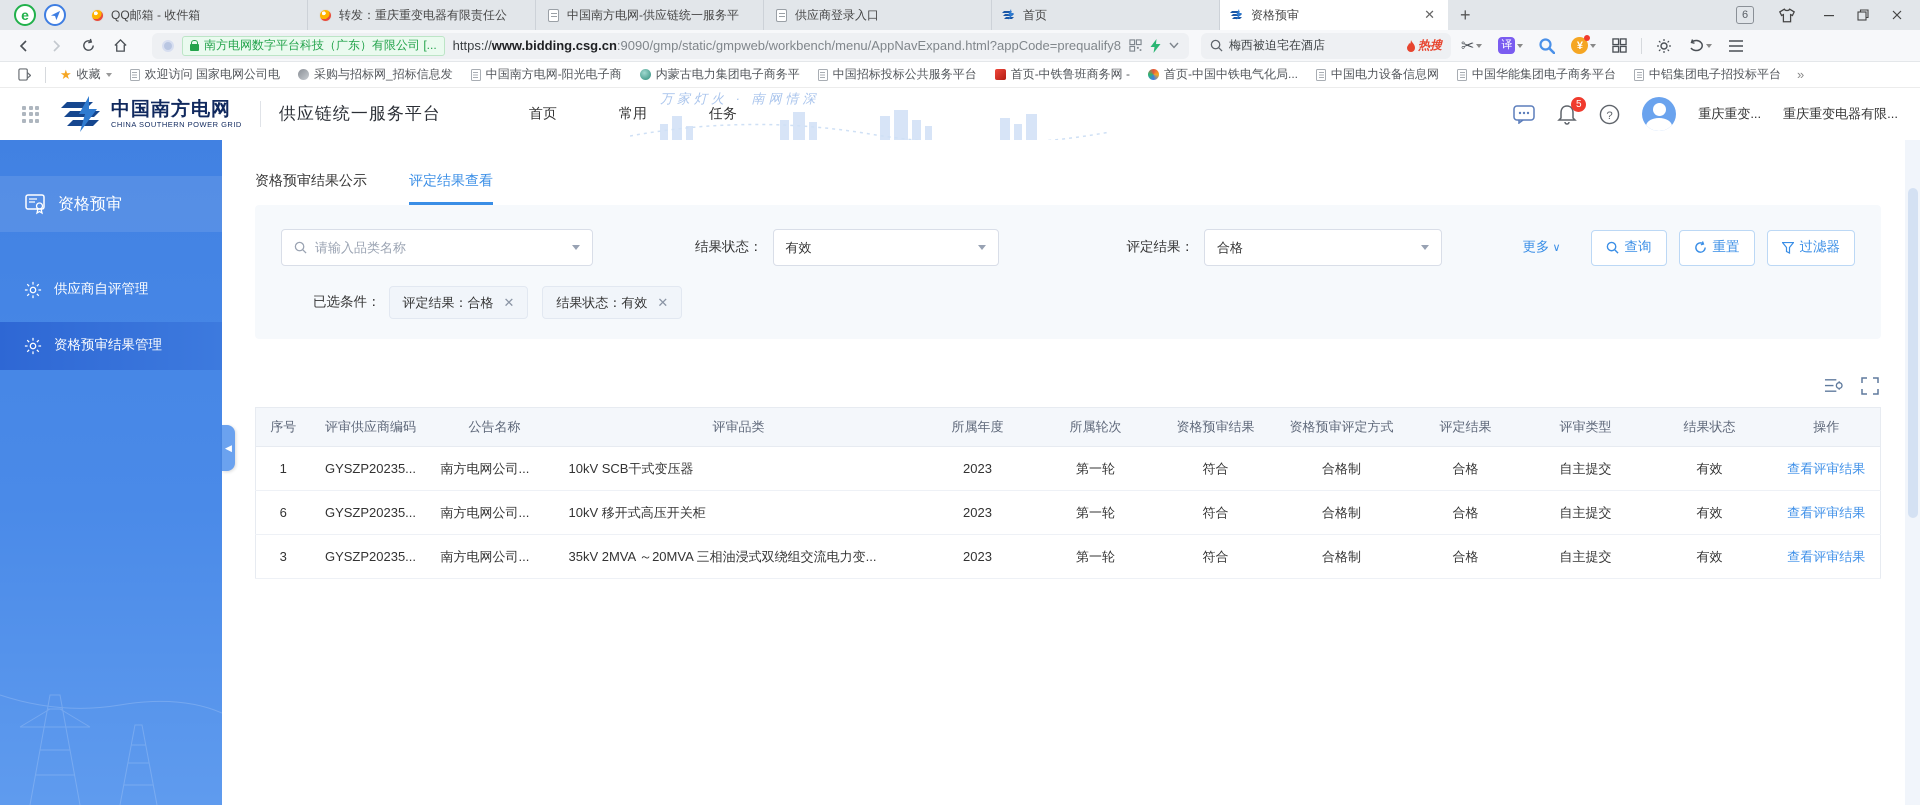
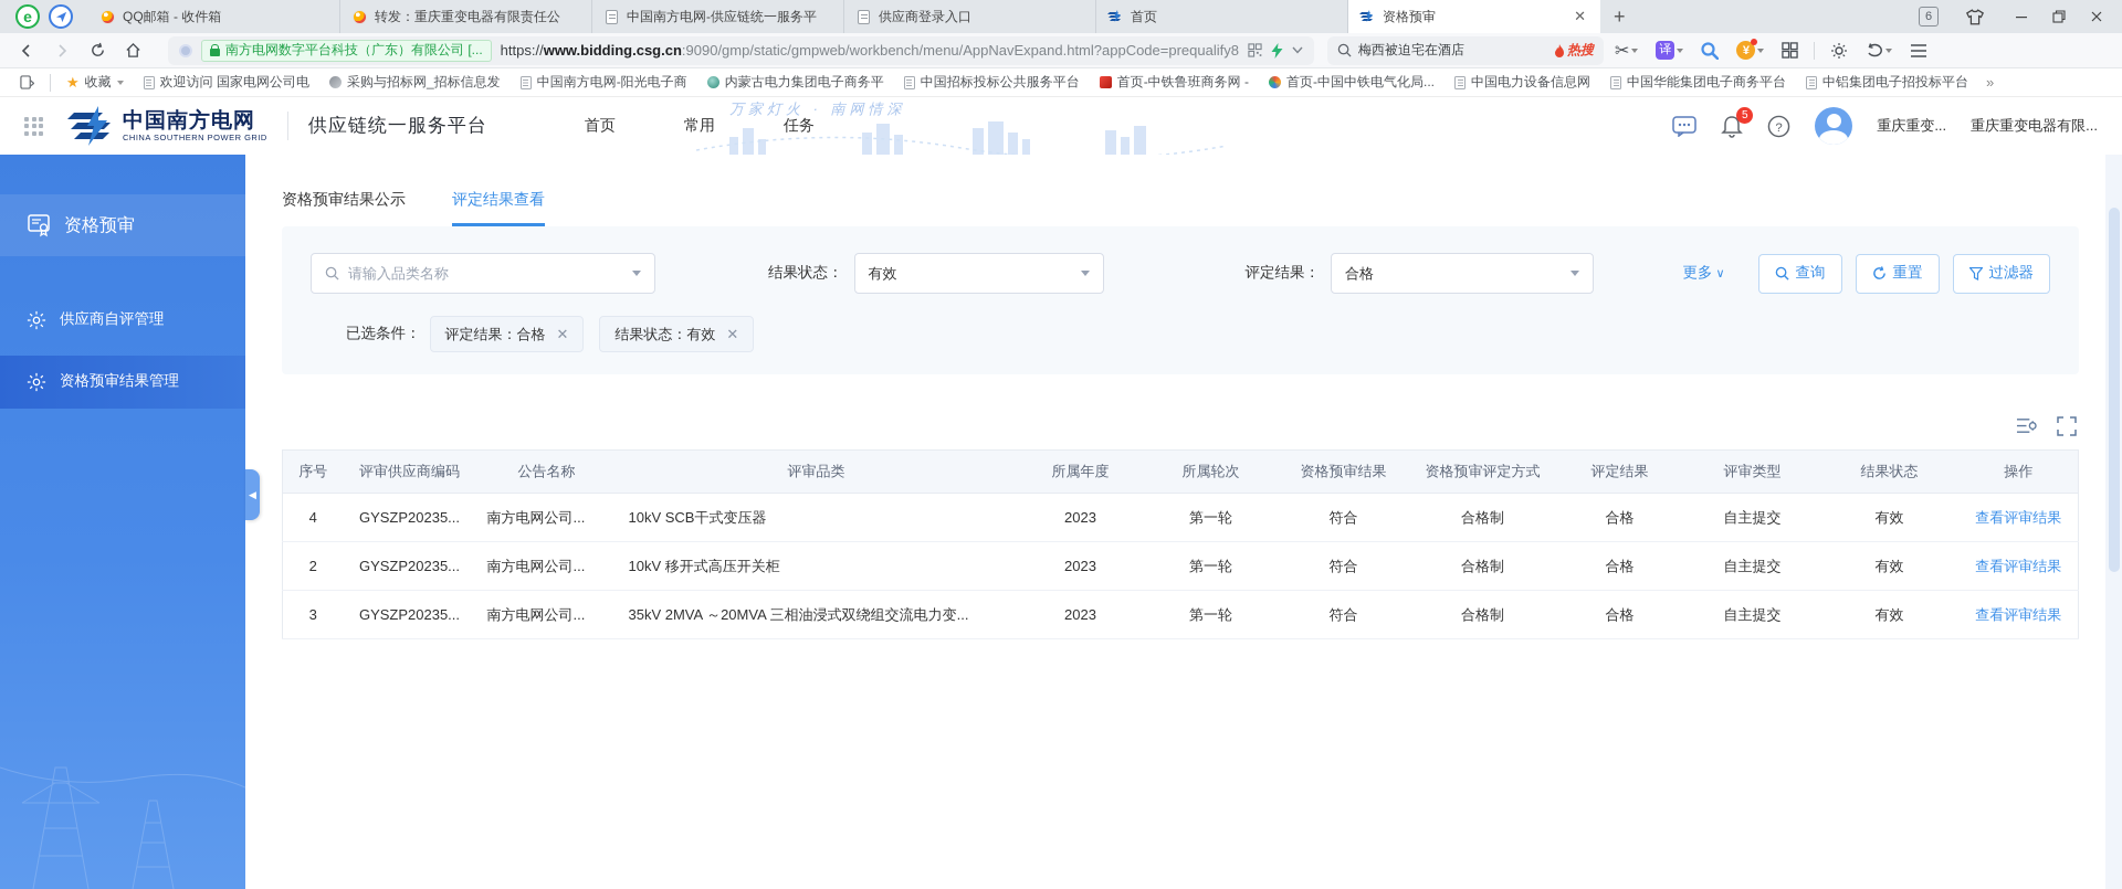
  e
  QQ邮箱 - 收件箱
  转发：重庆重变电器有限责任公
  中国南方电网-供应链统一服务平
  供应商登录入口
  首页
  资格预审
  ✕
  +
  6
  南方电网数字平台科技（广东）有限公司 [...
  https://www.bidding.csg.cn:9090/gmp/static/gmpweb/workbench/menu/AppNavExpand.html?appCode=prequalify8
  梅西被迫宅在酒店
  热搜
  ✂
  译
  ¥
  ★
  收藏
  欢迎访问 国家电网公司电
  采购与招标网_招标信息发
  中国南方电网-阳光电子商
  内蒙古电力集团电子商务平
  中国招标投标公共服务平台
  首页-中铁鲁班商务网 -
  首页-中国中铁电气化局...
  中国电力设备信息网
  中国华能集团电子商务平台
  中铝集团电子招投标平台
  »
  中国南方电网
  CHINA SOUTHERN POWER GRID
  供应链统一服务平台
  首页
  常用
  任务
  万家灯火 · 南网情深
  5
  ?
  重庆重变...
  重庆重变电器有限...
  资格预审
  供应商自评管理
  资格预审结果管理
  ◀
  资格预审结果公示
  评定结果查看
  请输入品类名称
  结果状态：
  有效
  评定结果：
  合格
  更多
  ∨
  查询
  重置
  过滤器
  已选条件：
  评定结果：合格
  ✕
  结果状态：有效
  ✕
  序号	评审供应商编码	公告名称	评审品类	所属年度	所属轮次	资格预审结果	资格预审评定方式	评定结果	评审类型	结果状态	操作
- 1	GYSZP20235...	南方电网公司...	10kV SCB干式变压器	2023	第一轮	符合	合格制	合格	自主提交	有效	查看评审结果
+ 4	GYSZP20235...	南方电网公司...	10kV SCB干式变压器	2023	第一轮	符合	合格制	合格	自主提交	有效	查看评审结果
- 6	GYSZP20235...	南方电网公司...	10kV 移开式高压开关柜	2023	第一轮	符合	合格制	合格	自主提交	有效	查看评审结果
+ 2	GYSZP20235...	南方电网公司...	10kV 移开式高压开关柜	2023	第一轮	符合	合格制	合格	自主提交	有效	查看评审结果
  3	GYSZP20235...	南方电网公司...	35kV 2MVA ～20MVA 三相油浸式双绕组交流电力变...	2023	第一轮	符合	合格制	合格	自主提交	有效	查看评审结果
